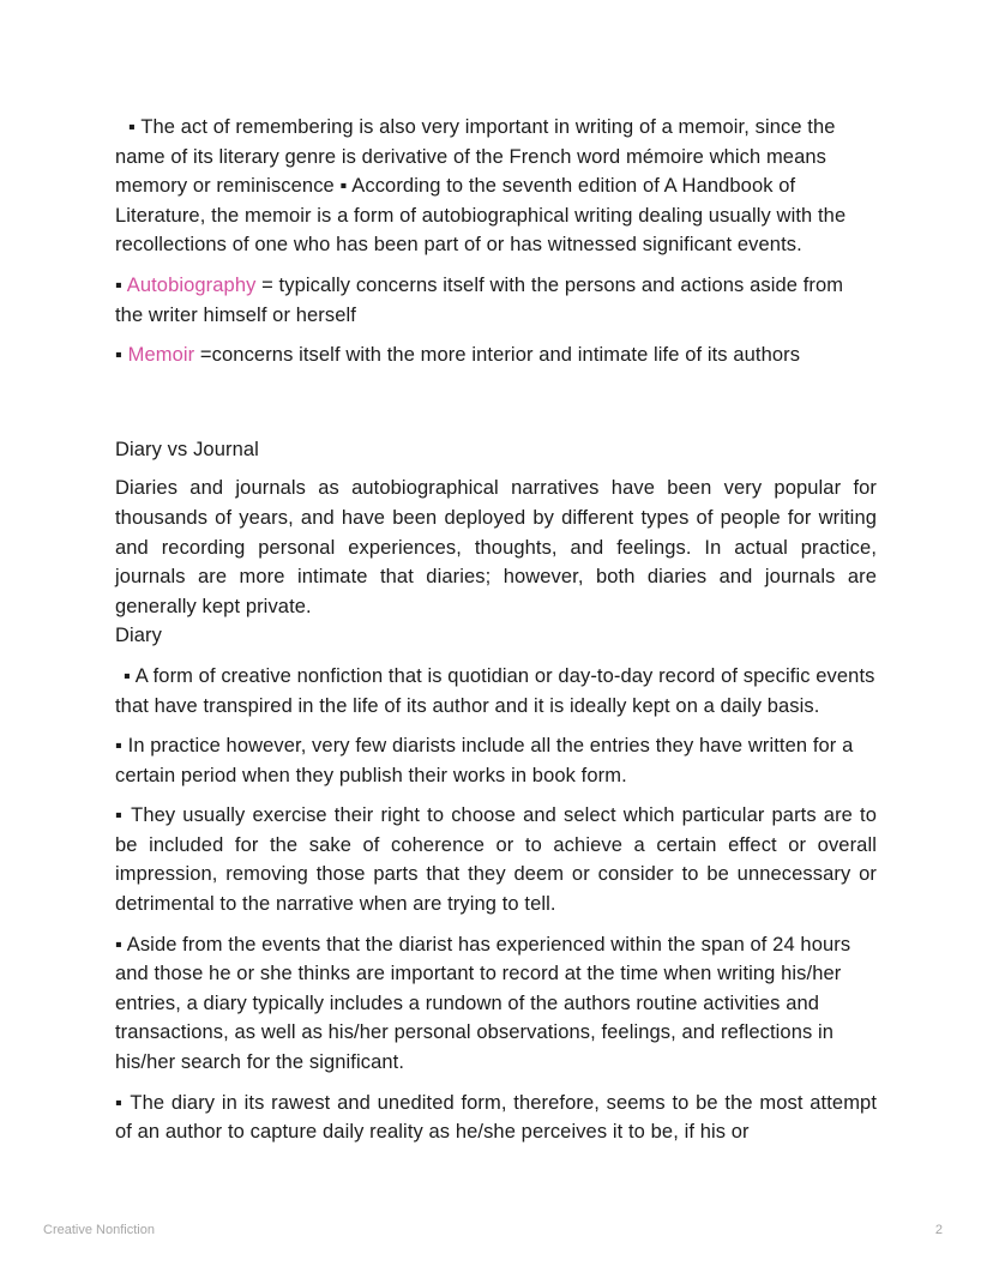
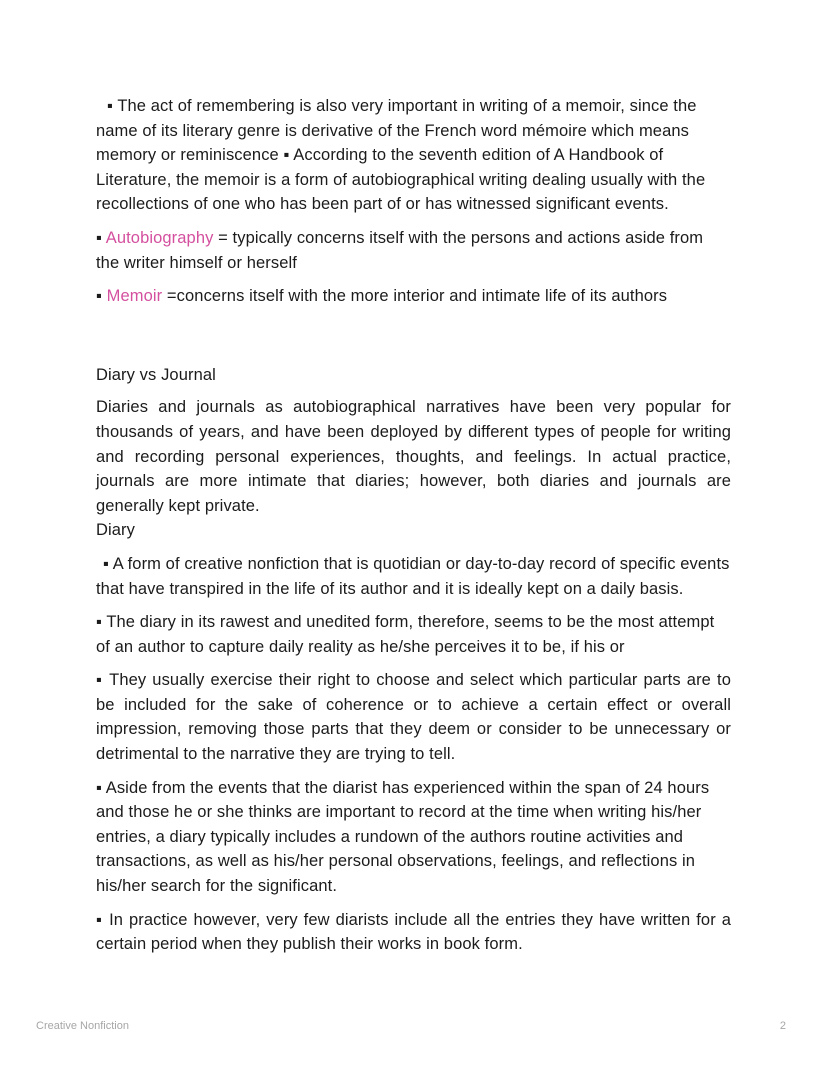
  ▪ The act of remembering is also very important in writing of a memoir, since the name of its literary genre is derivative of the French word mémoire which means memory or reminiscence ▪ According to the seventh edition of A Handbook of Literature, the memoir is a form of autobiographical writing dealing usually with the recollections of one who has been part of or has witnessed significant events.
  ▪ Autobiography = typically concerns itself with the persons and actions aside from the writer himself or herself
  ▪ Memoir =concerns itself with the more interior and intimate life of its authors
  Diary vs Journal
  Diaries and journals as autobiographical narratives have been very popular for thousands of years, and have been deployed by different types of people for writing and recording personal experiences, thoughts, and feelings. In actual practice, journals are more intimate that diaries; however, both diaries and journals are generally kept private.
  Diary
  ▪ A form of creative nonfiction that is quotidian or day-to-day record of specific events that have transpired in the life of its author and it is ideally kept on a daily basis.
- ▪ In practice however, very few diarists include all the entries they have written for a certain period when they publish their works in book form.
+ ▪ The diary in its rawest and unedited form, therefore, seems to be the most attempt of an author to capture daily reality as he/she perceives it to be, if his or
- ▪ They usually exercise their right to choose and select which particular parts are to be included for the sake of coherence or to achieve a certain effect or overall impression, removing those parts that they deem or consider to be unnecessary or detrimental to the narrative when are trying to tell.
+ ▪ They usually exercise their right to choose and select which particular parts are to be included for the sake of coherence or to achieve a certain effect or overall impression, removing those parts that they deem or consider to be unnecessary or detrimental to the narrative they are trying to tell.
  ▪ Aside from the events that the diarist has experienced within the span of 24 hours and those he or she thinks are important to record at the time when writing his/her entries, a diary typically includes a rundown of the authors routine activities and transactions, as well as his/her personal observations, feelings, and reflections in his/her search for the significant.
- ▪ The diary in its rawest and unedited form, therefore, seems to be the most attempt of an author to capture daily reality as he/she perceives it to be, if his or
+ ▪ In practice however, very few diarists include all the entries they have written for a certain period when they publish their works in book form.
  Creative Nonfiction
  2
